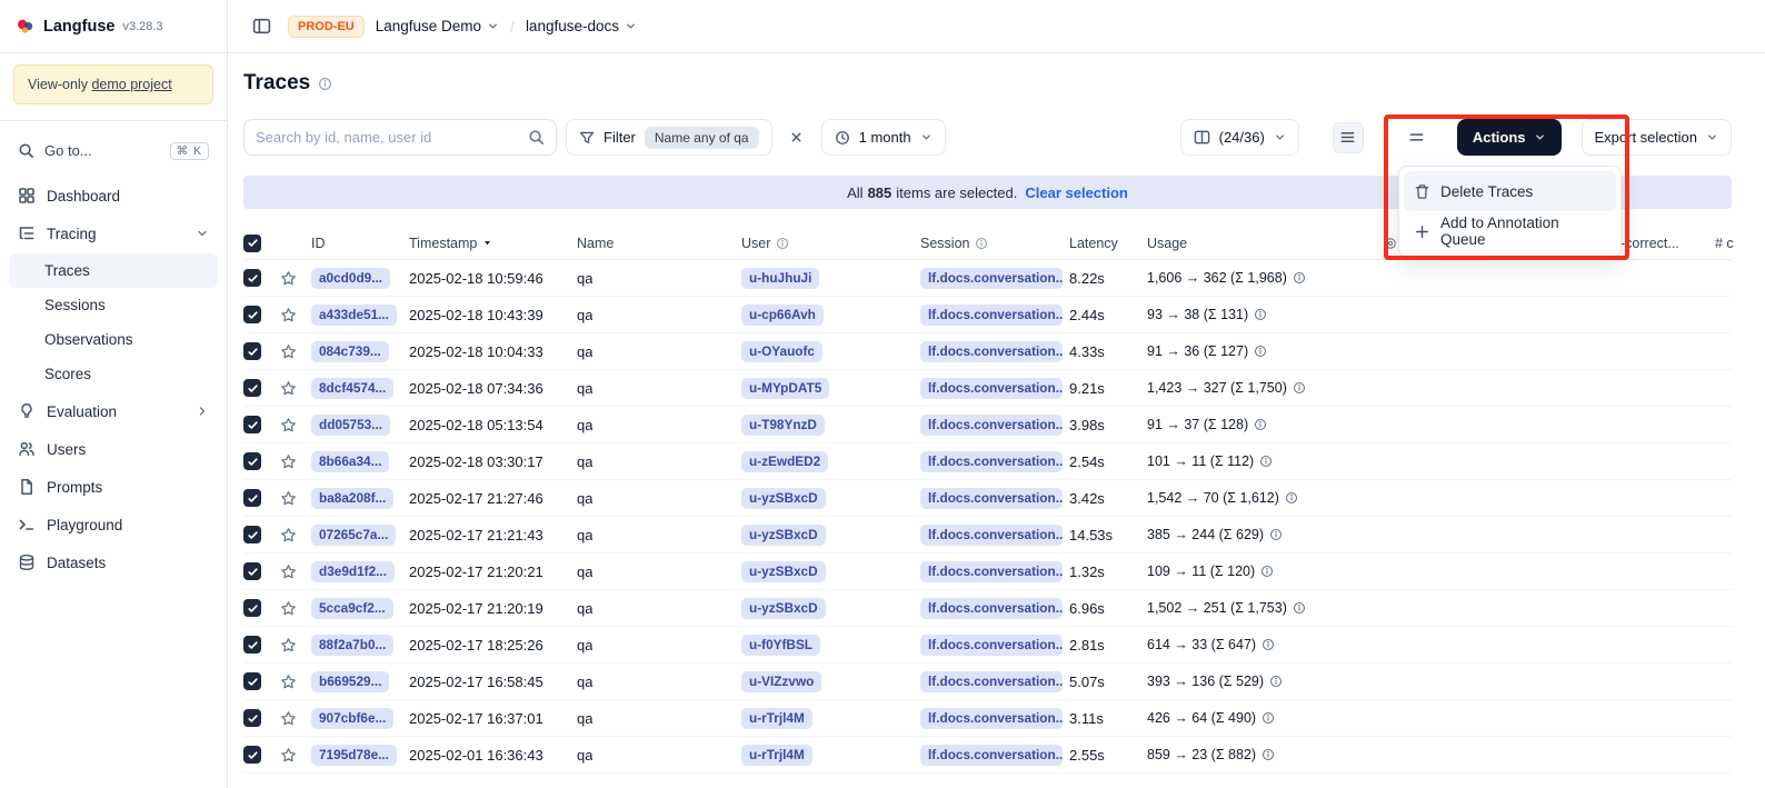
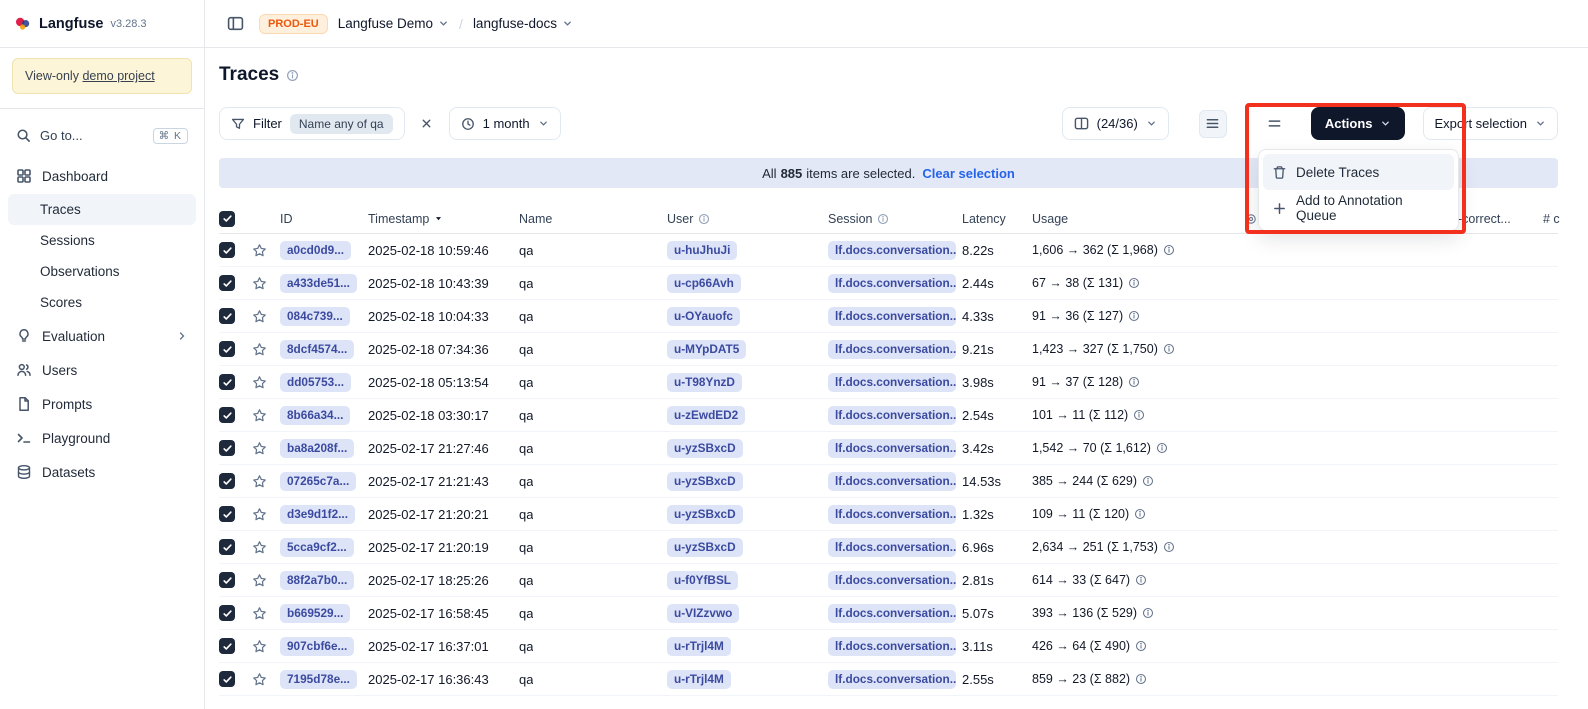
  Langfuse
  v3.28.3
  View-only demo project
  Go to...
  ⌘ K
  Dashboard
- Tracing
  Traces
  Sessions
  Observations
  Scores
  Evaluation
  Users
  Prompts
  Playground
  Datasets
  PROD-EU
  Langfuse Demo
  /
  langfuse-docs
  Traces
- Search by id, name, user id
  Filter
  Name any of qa
  1 month
  (24/36)
  Actions
  Export selection
  All
  885
  items are selected.
  Clear selection
  ID
  Timestamp
  Name
  User
  Session
  Latency
  Usage
  -correct...
  # c
  a0cd0d9...
  2025-02-18 10:59:46
  qa
  u-huJhuJi
  lf.docs.conversation..
  8.22s
  1,606 → 362 (Σ 1,968)
  a433de51...
  2025-02-18 10:43:39
  qa
  u-cp66Avh
  lf.docs.conversation..
  2.44s
- 93 → 38 (Σ 131)
+ 67 → 38 (Σ 131)
  084c739...
  2025-02-18 10:04:33
  qa
  u-OYauofc
  lf.docs.conversation..
  4.33s
  91 → 36 (Σ 127)
  8dcf4574...
  2025-02-18 07:34:36
  qa
  u-MYpDAT5
  lf.docs.conversation..
  9.21s
  1,423 → 327 (Σ 1,750)
  dd05753...
  2025-02-18 05:13:54
  qa
  u-T98YnzD
  lf.docs.conversation..
  3.98s
  91 → 37 (Σ 128)
  8b66a34...
  2025-02-18 03:30:17
  qa
  u-zEwdED2
  lf.docs.conversation..
  2.54s
  101 → 11 (Σ 112)
  ba8a208f...
  2025-02-17 21:27:46
  qa
  u-yzSBxcD
  lf.docs.conversation..
  3.42s
  1,542 → 70 (Σ 1,612)
  07265c7a...
  2025-02-17 21:21:43
  qa
  u-yzSBxcD
  lf.docs.conversation..
  14.53s
  385 → 244 (Σ 629)
  d3e9d1f2...
  2025-02-17 21:20:21
  qa
  u-yzSBxcD
  lf.docs.conversation..
  1.32s
  109 → 11 (Σ 120)
  5cca9cf2...
  2025-02-17 21:20:19
  qa
  u-yzSBxcD
  lf.docs.conversation..
  6.96s
- 1,502 → 251 (Σ 1,753)
+ 2,634 → 251 (Σ 1,753)
  88f2a7b0...
  2025-02-17 18:25:26
  qa
  u-f0YfBSL
  lf.docs.conversation..
  2.81s
  614 → 33 (Σ 647)
  b669529...
  2025-02-17 16:58:45
  qa
  u-VIZzvwo
  lf.docs.conversation..
  5.07s
  393 → 136 (Σ 529)
  907cbf6e...
  2025-02-17 16:37:01
  qa
  u-rTrjl4M
  lf.docs.conversation..
  3.11s
  426 → 64 (Σ 490)
  7195d78e...
- 2025-02-01 16:36:43
+ 2025-02-17 16:36:43
  qa
  u-rTrjl4M
  lf.docs.conversation..
  2.55s
  859 → 23 (Σ 882)
  Delete Traces
  Add to Annotation Queue
